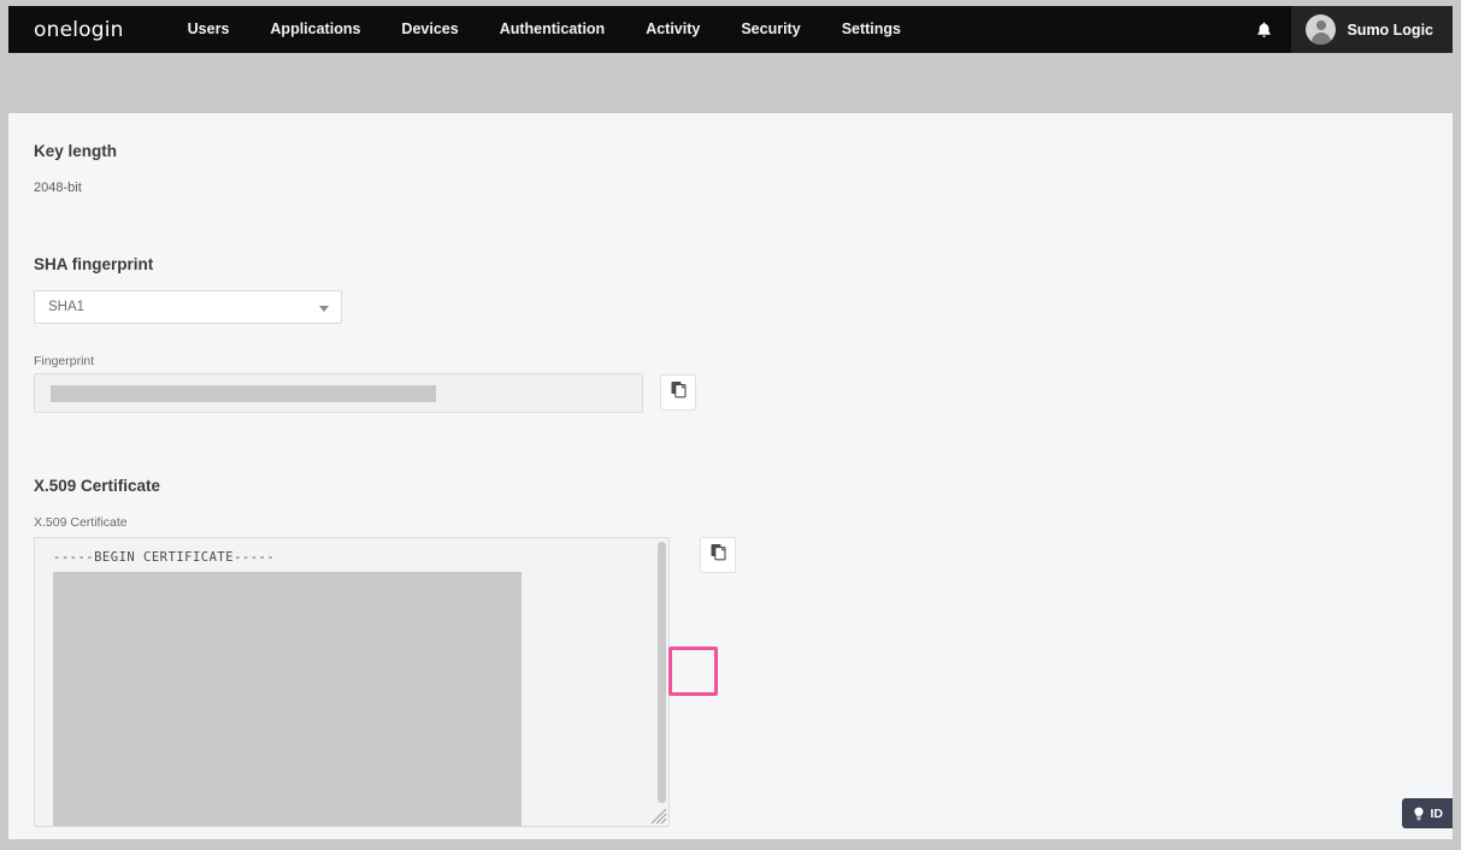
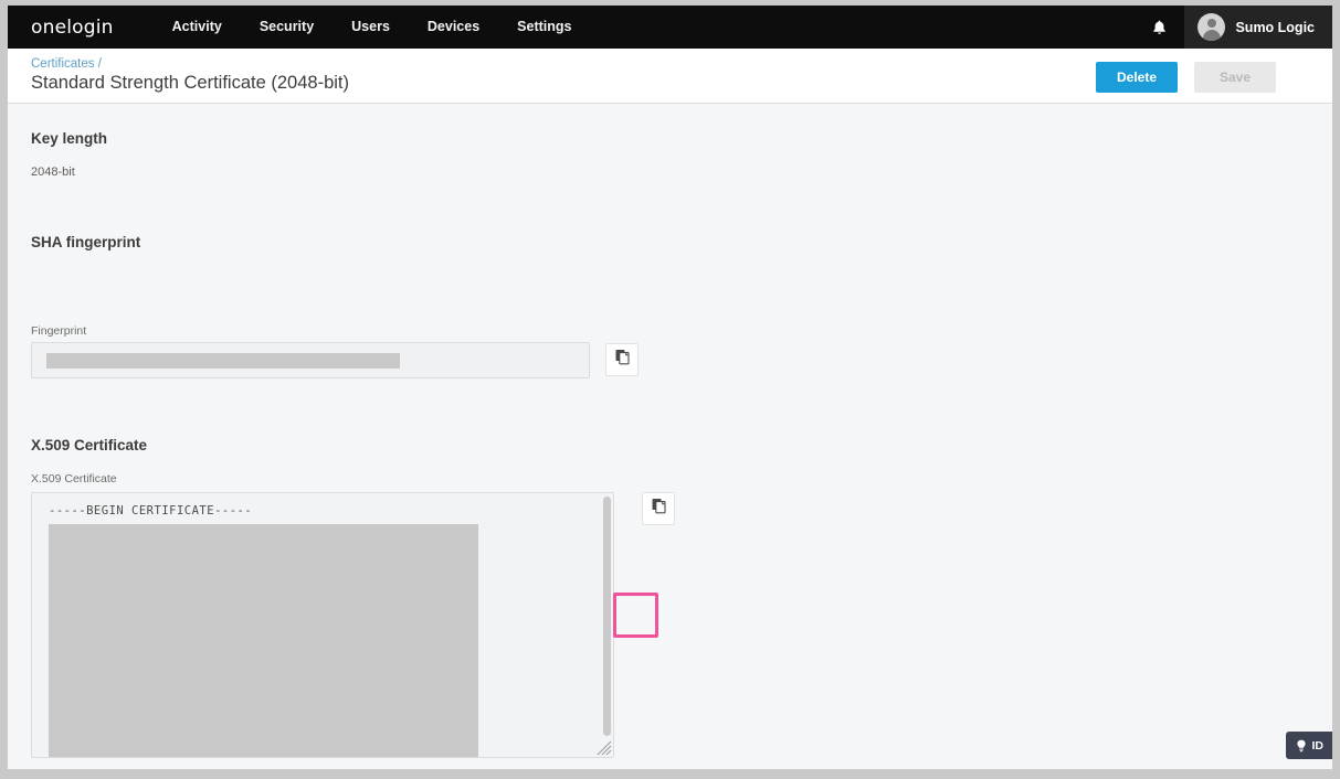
  onelogin
- Users
+ Activity
- Applications
- Devices
+ Security
- Authentication
- Activity
+ Users
- Security
+ Devices
  Settings
  Sumo Logic
+ Certificates /
+ Standard Strength Certificate (2048-bit)
+ Delete
+ Save
  Key length
  2048-bit
  SHA fingerprint
- SHA1
  Fingerprint
  X.509 Certificate
  X.509 Certificate
  -----BEGIN CERTIFICATE-----
  ID
